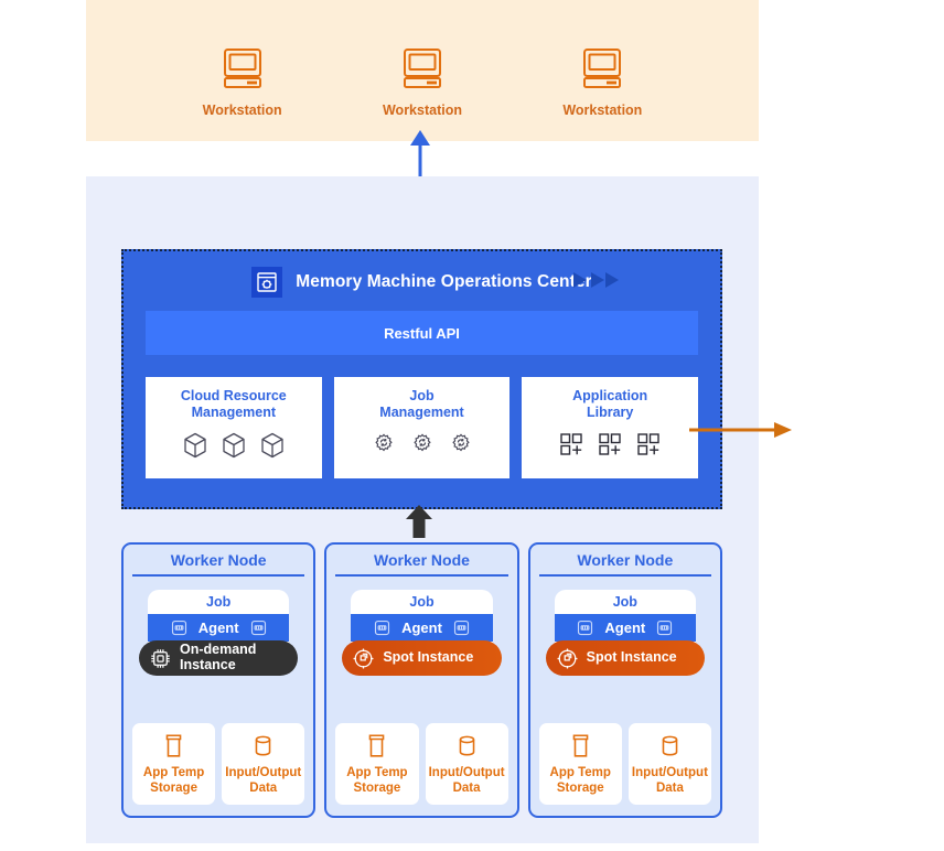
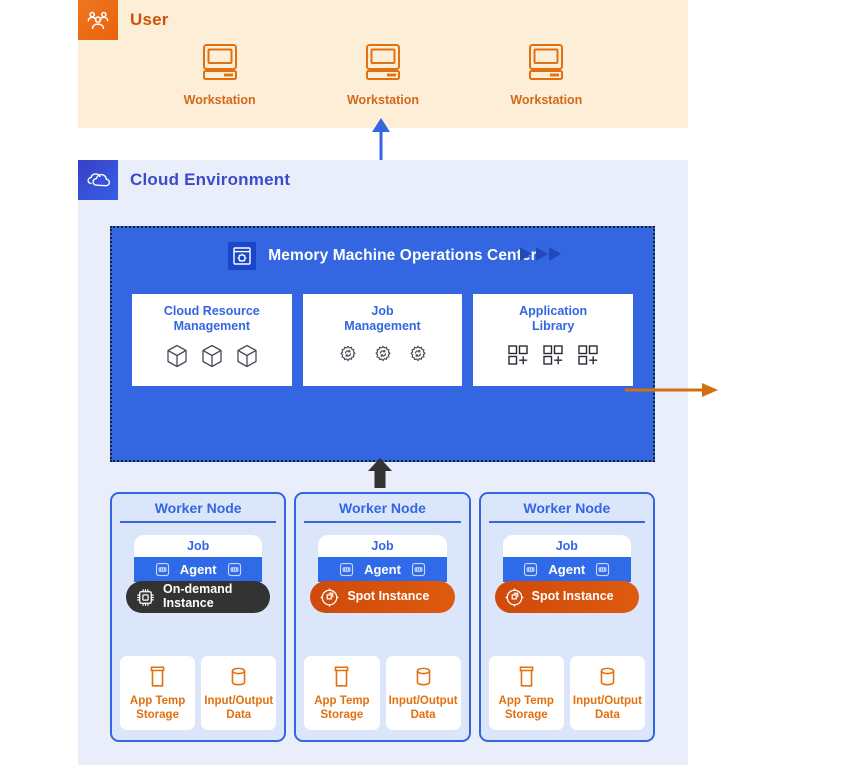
+ User
  Workstation
  Workstation
  Workstation
+ Cloud Environment
  Memory Machine Operations Centr
- Restful API
  Cloud Resource
  Management
  Job
  Management
  Application
  Library
  Worker Node
  Job
  Agent
  On-demand
  Instance
  App Temp
  Storage
  Input/Output
  Data
  Worker Node
  Job
  Agent
  Spot Instance
  App Temp
  Storage
  Input/Output
  Data
  Worker Node
  Job
  Agent
  Spot Instance
  App Temp
  Storage
  Input/Output
  Data
